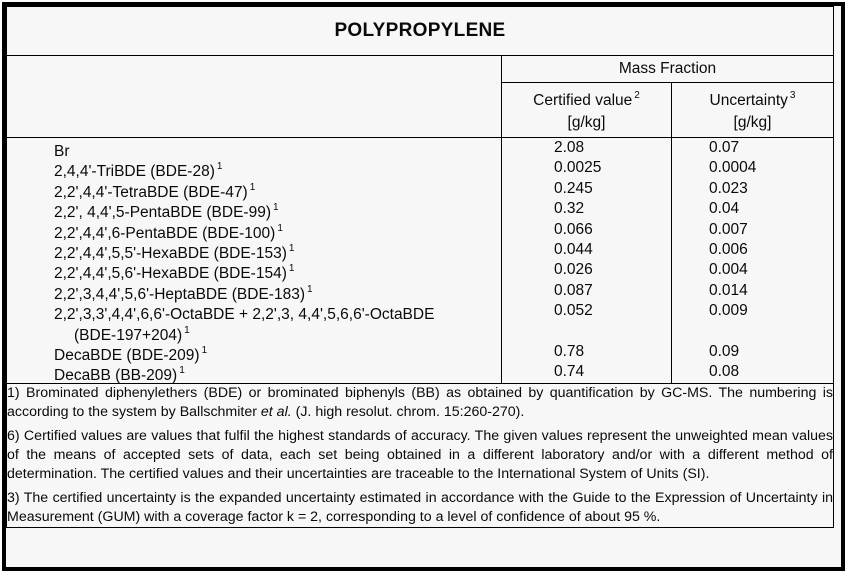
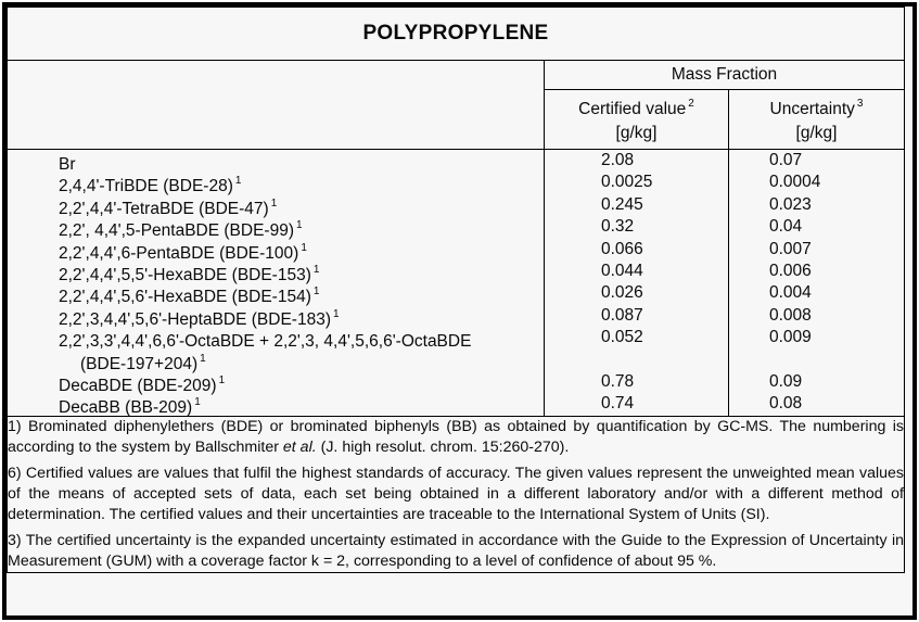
  POLYPROPYLENE
  	Mass Fraction
  Certified value 2 [g/kg]	Uncertainty 3 [g/kg]
- Br 2,4,4'-TriBDE (BDE-28) 1 2,2',4,4'-TetraBDE (BDE-47) 1 2,2', 4,4',5-PentaBDE (BDE-99) 1 2,2',4,4',6-PentaBDE (BDE-100) 1 2,2',4,4',5,5'-HexaBDE (BDE-153) 1 2,2',4,4',5,6'-HexaBDE (BDE-154) 1 2,2',3,4,4',5,6'-HeptaBDE (BDE-183) 1 2,2',3,3',4,4',6,6'-OctaBDE + 2,2',3, 4,4',5,6,6'-OctaBDE (BDE-197+204) 1 DecaBDE (BDE-209) 1 DecaBB (BB-209) 1	2.08 0.0025 0.245 0.32 0.066 0.044 0.026 0.087 0.052 0.78 0.74	0.07 0.0004 0.023 0.04 0.007 0.006 0.004 0.014 0.009 0.09 0.08
+ Br 2,4,4'-TriBDE (BDE-28) 1 2,2',4,4'-TetraBDE (BDE-47) 1 2,2', 4,4',5-PentaBDE (BDE-99) 1 2,2',4,4',6-PentaBDE (BDE-100) 1 2,2',4,4',5,5'-HexaBDE (BDE-153) 1 2,2',4,4',5,6'-HexaBDE (BDE-154) 1 2,2',3,4,4',5,6'-HeptaBDE (BDE-183) 1 2,2',3,3',4,4',6,6'-OctaBDE + 2,2',3, 4,4',5,6,6'-OctaBDE (BDE-197+204) 1 DecaBDE (BDE-209) 1 DecaBB (BB-209) 1	2.08 0.0025 0.245 0.32 0.066 0.044 0.026 0.087 0.052 0.78 0.74	0.07 0.0004 0.023 0.04 0.007 0.006 0.004 0.008 0.009 0.09 0.08
  1) Brominated diphenylethers (BDE) or brominated biphenyls (BB) as obtained by quantification by GC-MS. The numbering is according to the system by Ballschmiter et al. (J. high resolut. chrom. 15:260-270). 6) Certified values are values that fulfil the highest standards of accuracy. The given values represent the unweighted mean values of the means of accepted sets of data, each set being obtained in a different laboratory and/or with a different method of determination. The certified values and their uncertainties are traceable to the International System of Units (SI). 3) The certified uncertainty is the expanded uncertainty estimated in accordance with the Guide to the Expression of Uncertainty in Measurement (GUM) with a coverage factor k = 2, corresponding to a level of confidence of about 95 %.
